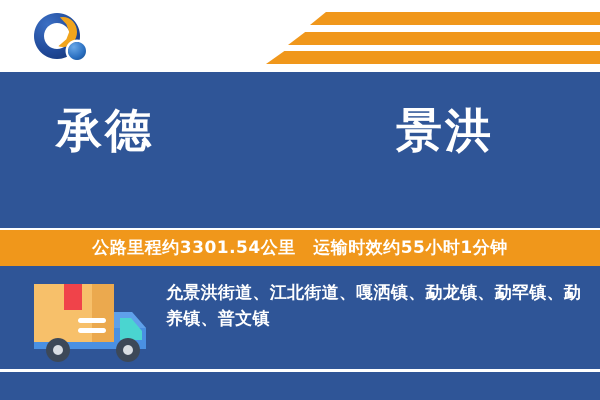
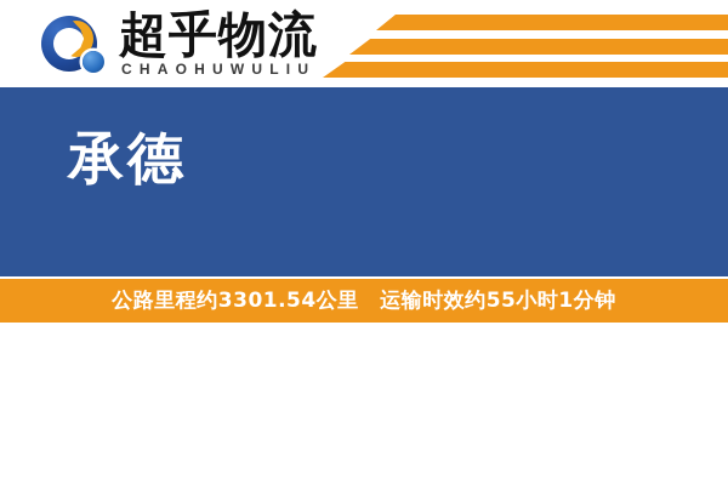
+ 超乎物流
+ CHAOHUWULIU
  承德
- 景洪
  公路里程约3301.54公里 运输时效约55小时1分钟
- 允景洪街道、江北街道、嘎洒镇、勐龙镇、勐罕镇、勐养镇、普文镇
